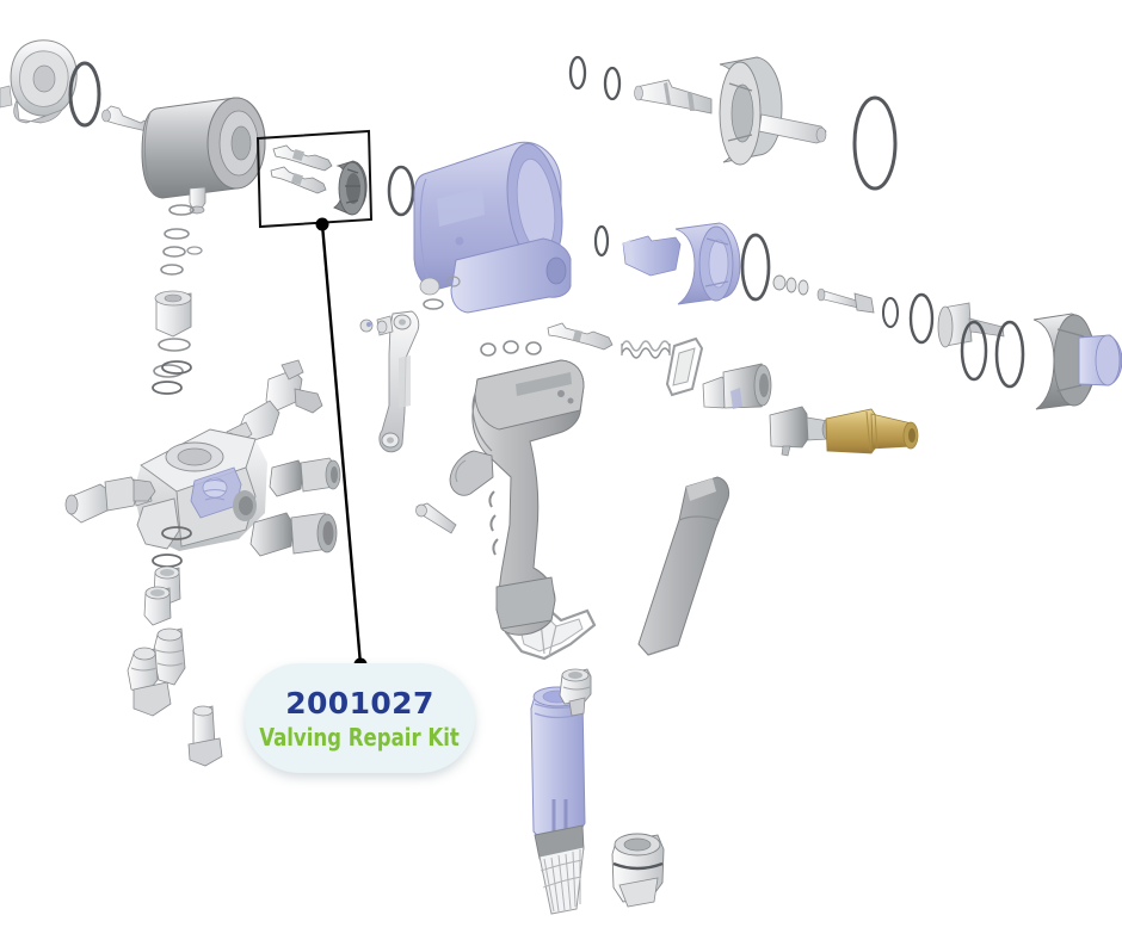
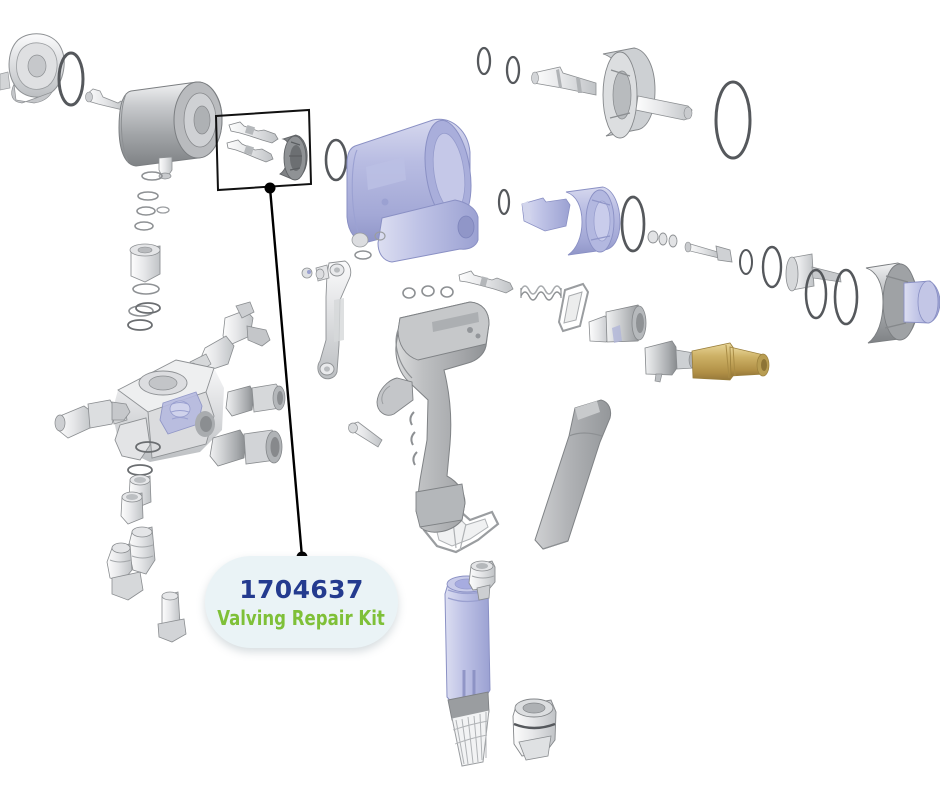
- 2001027
+ 1704637
  Valving Repair Kit
